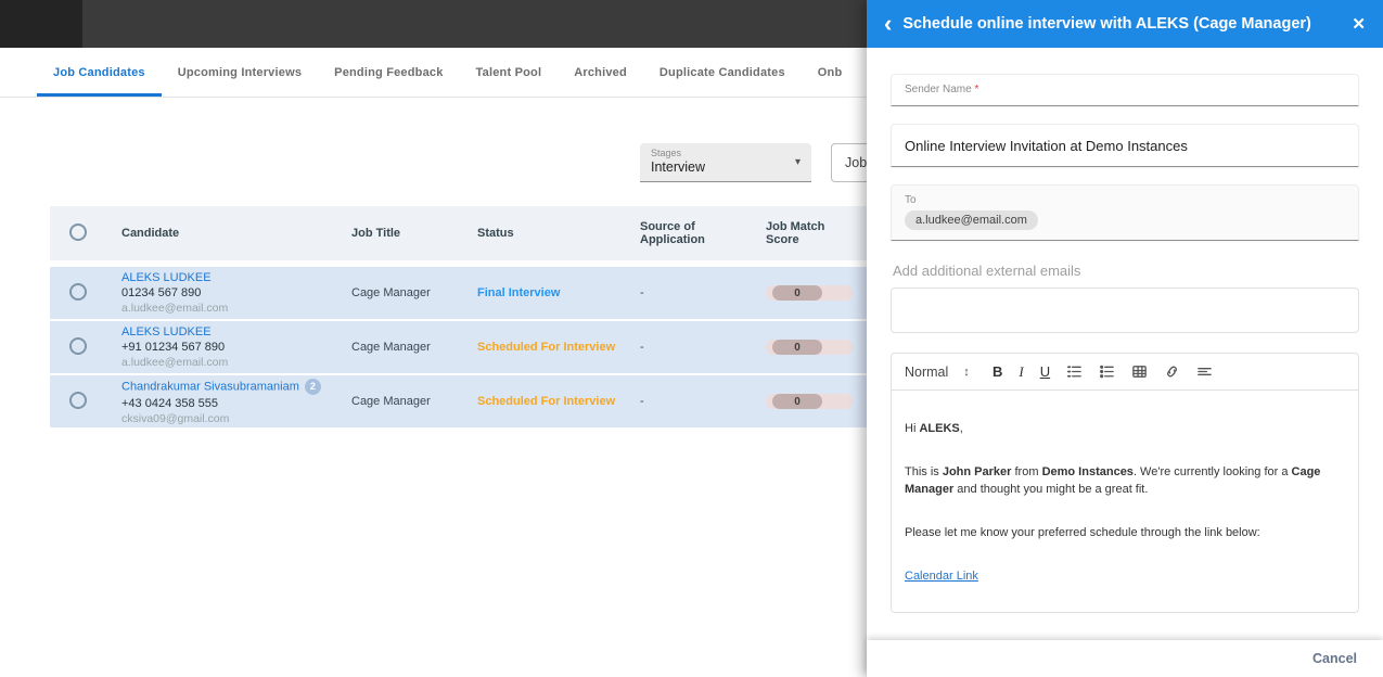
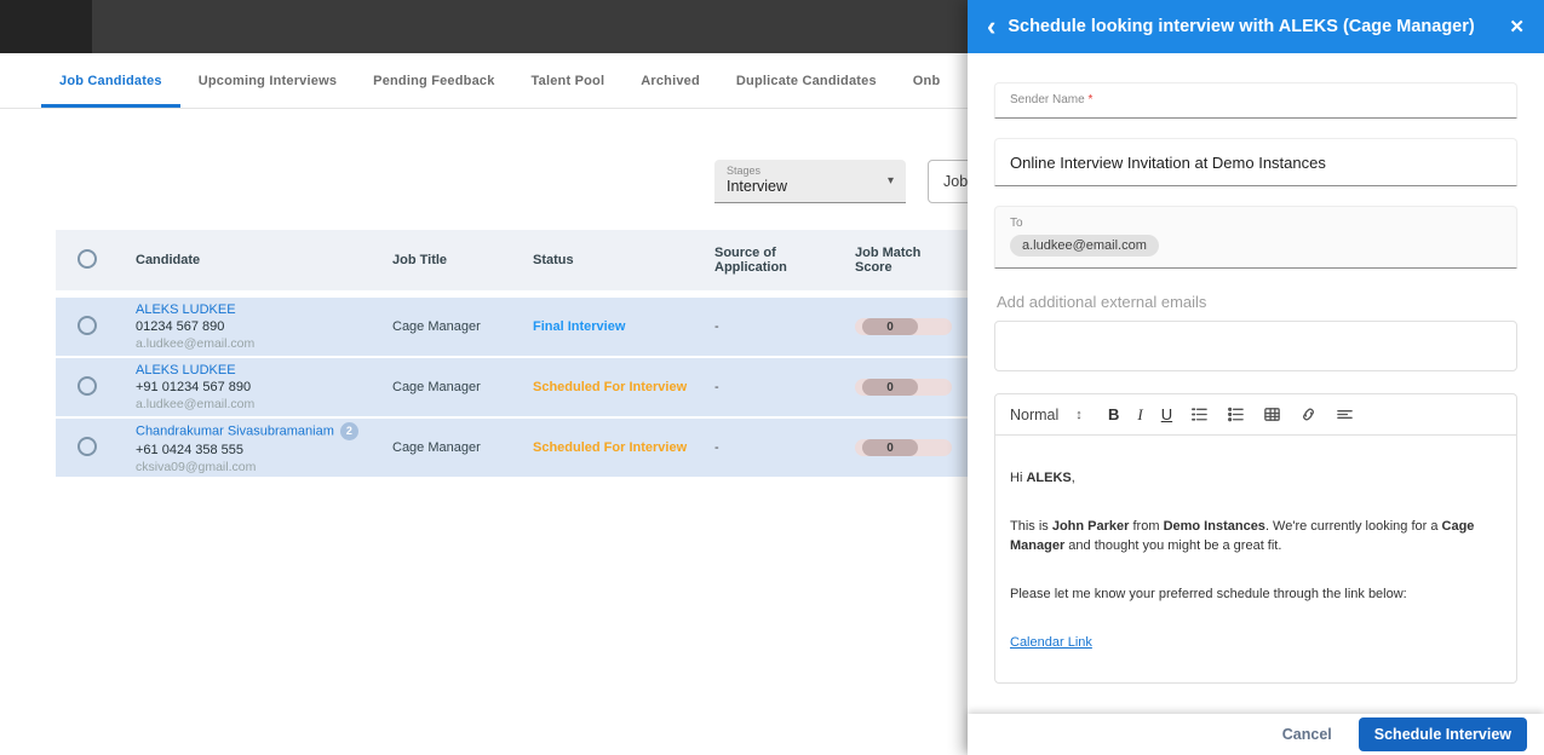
  Job Candidates
  Upcoming Interviews
  Pending Feedback
  Talent Pool
  Archived
  Duplicate Candidates
  Onb
  Stages
  Interview
  ▾
  Job
  Candidate
  Job Title
  Status
  Source of Application
  Job Match Score
  ALEKS LUDKEE
  01234 567 890
  a.ludkee@email.com
  Cage Manager
  Final Interview
  -
  0
  ALEKS LUDKEE
  +91 01234 567 890
  a.ludkee@email.com
  Cage Manager
  Scheduled For Interview
  -
  0
  Chandrakumar Sivasubramaniam 2
- +43 0424 358 555
+ +61 0424 358 555
  cksiva09@gmail.com
  Cage Manager
  Scheduled For Interview
  -
  0
  ‹
- Schedule online interview with ALEKS (Cage Manager)
+ Schedule looking interview with ALEKS (Cage Manager)
  ✕
  Sender Name *
  Online Interview Invitation at Demo Instances
  To
  a.ludkee@email.com
  Add additional external emails
  Normal
  ↕
  B
  I
  U
  Hi ALEKS,
  This is John Parker from Demo Instances. We're currently looking for a Cage Manager and thought you might be a great fit.
  Please let me know your preferred schedule through the link below:
  Calendar Link
  Cancel
+ Schedule Interview
